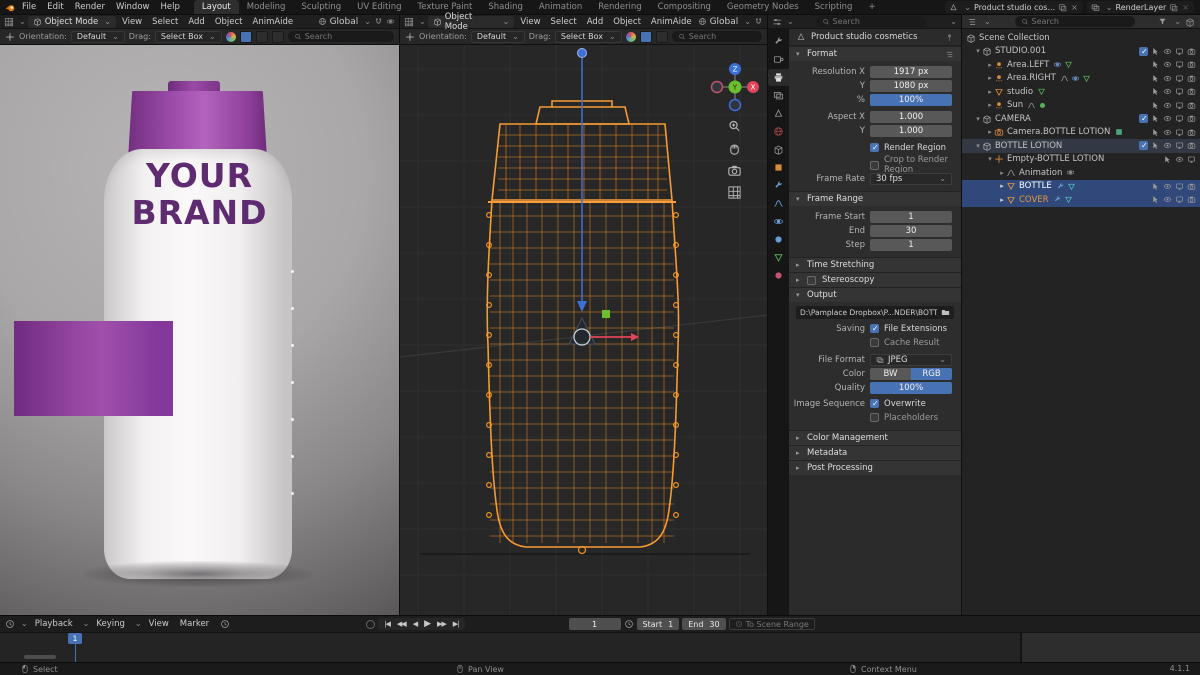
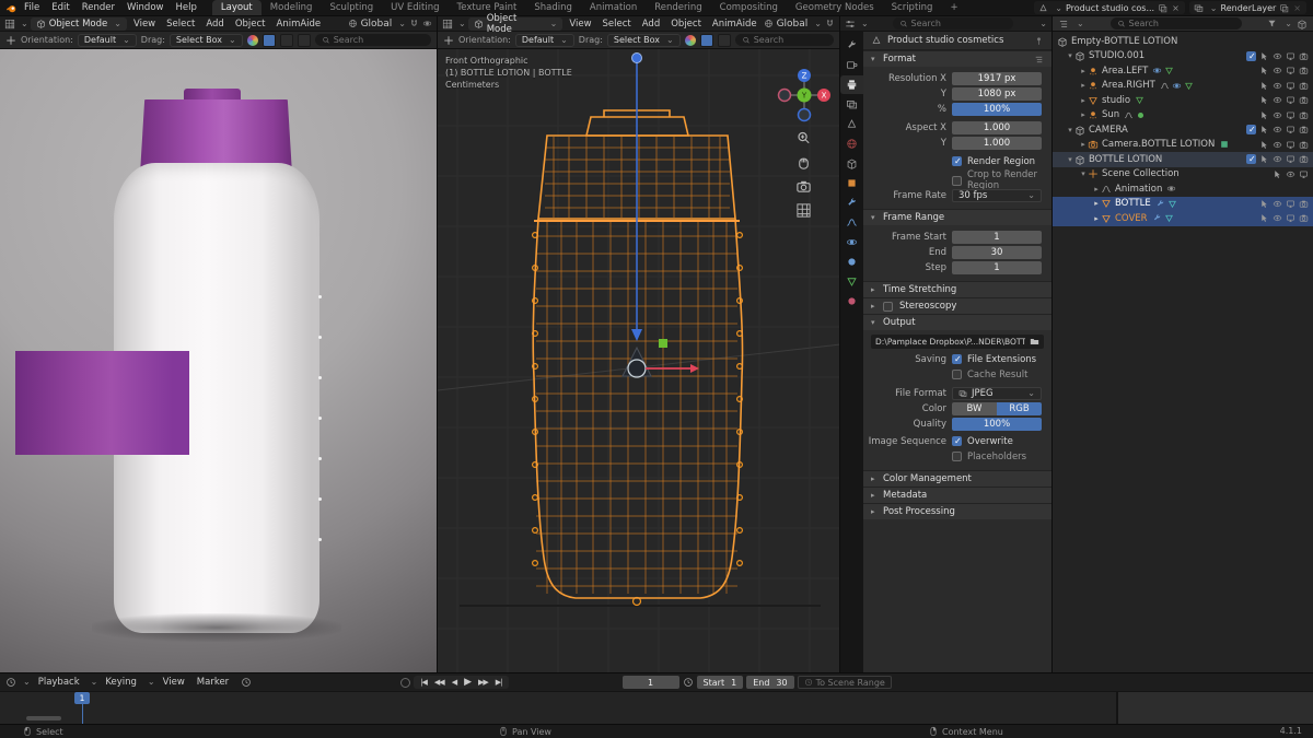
  File
  Edit
  Render
  Window
  Help
  Layout
  Modeling
  Sculpting
  UV Editing
  Texture Paint
  Shading
  Animation
  Rendering
  Compositing
  Geometry Nodes
  Scripting
  +
  Product studio cos...
  ×
  RenderLayer
  ×
  Object Mode
  View
  Select
  Add
  Object
  AnimAide
  Global
  Orientation:
  Default
  Drag:
  Select Box
  Search
- YOUR
- BRAND
  Object Mode
  View
  Select
  Add
  Object
  AnimAide
  Global
  Orientation:
  Default
  Drag:
  Select Box
  Search
+ Front Orthographic
+ (1) BOTTLE LOTION | BOTTLE
+ Centimeters
  Z
  X
  Y
  Search
  Product studio cosmetics
  ▾
  Format
  Resolution X
  1917 px
  Y
  1080 px
  %
  100%
  Aspect X
  1.000
  Y
  1.000
  Render Region
  Crop to Render Region
  Frame Rate
  30 fps
  ▾
  Frame Range
  Frame Start
  1
  End
  30
  Step
  1
  ▸
  Time Stretching
  ▸
  Stereoscopy
  ▾
  Output
  D:\Pamplace Dropbox\P...NDER\BOTT
  Saving
  File Extensions
  Cache Result
  File Format
  JPEG
  Color
  BW
  RGB
  Quality
  100%
  Image Sequence
  Overwrite
  Placeholders
  ▸
  Color Management
  ▸
  Metadata
  ▸
  Post Processing
  Search
- Scene Collection
+ Empty-BOTTLE LOTION
  ▾
  STUDIO.001
  ▸
  Area.LEFT
  ▸
  Area.RIGHT
  ▸
  studio
  ▸
  Sun
  ▾
  CAMERA
  ▸
  Camera.BOTTLE LOTION
  ▾
  BOTTLE LOTION
  ▾
- Empty-BOTTLE LOTION
+ Scene Collection
  ▸
  Animation
  ▸
  BOTTLE
  ▸
  COVER
  Playback
  Keying
  View
  Marker
  |◀
  ◀◀
  ◀
  ▶
  ▶▶
  ▶|
  1
  Start
  1
  End
  30
  To Scene Range
  1
  Select
  Pan View
  Context Menu
  4.1.1
